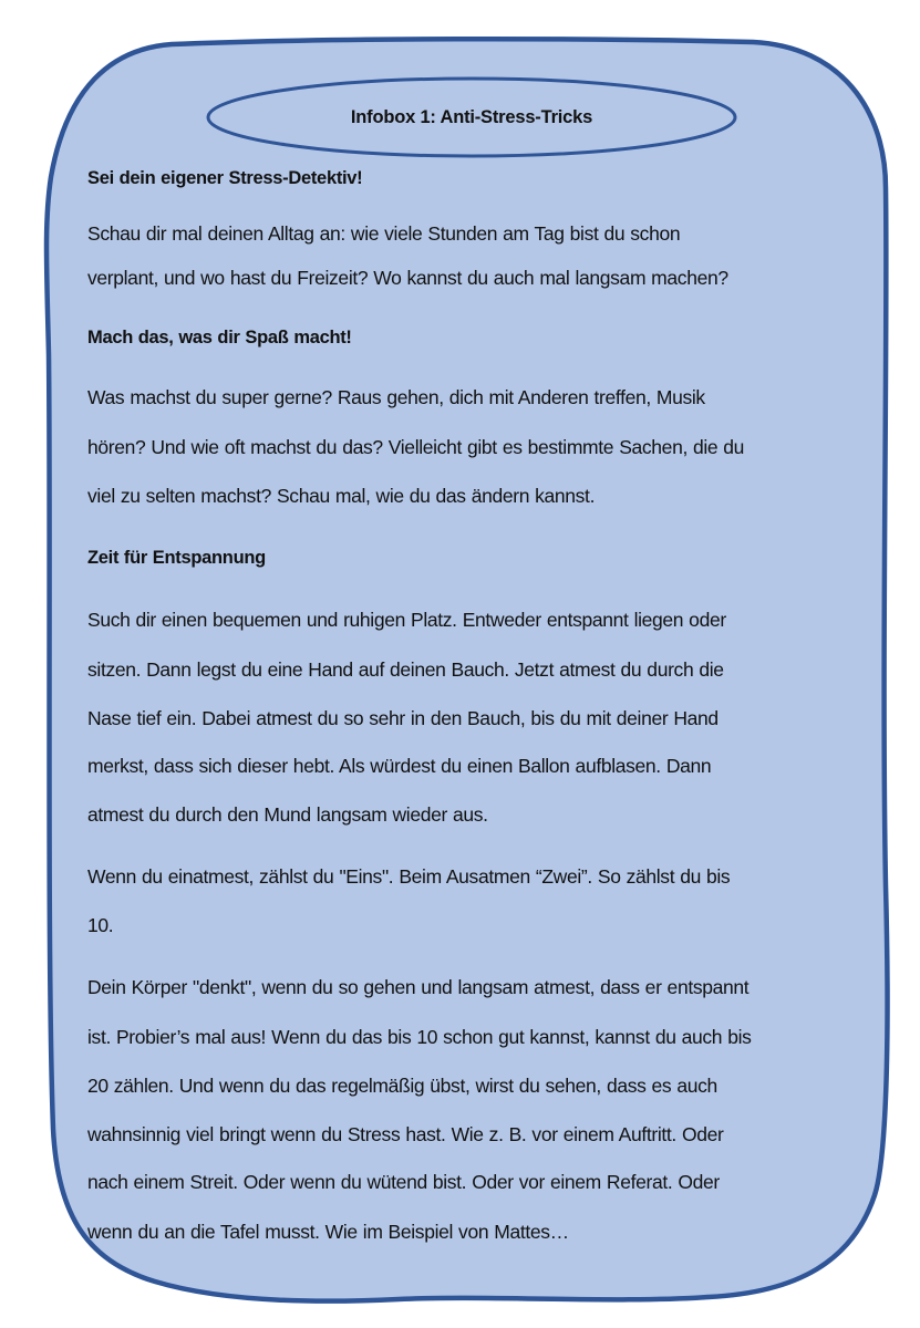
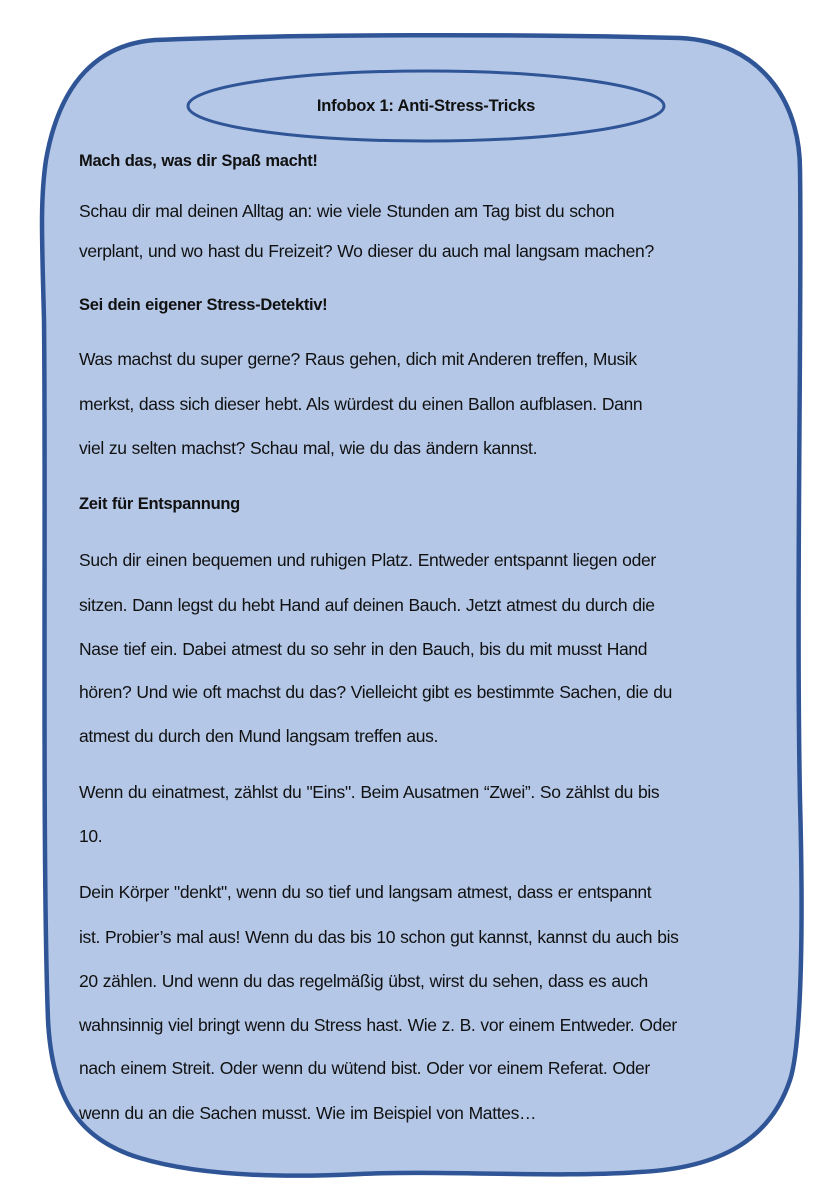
  Infobox 1: Anti-Stress-Tricks
- Sei dein eigener Stress-Detektiv!
+ Mach das, was dir Spaß macht!
  Schau dir mal deinen Alltag an: wie viele Stunden am Tag bist du schon
- verplant, und wo hast du Freizeit? Wo kannst du auch mal langsam machen?
+ verplant, und wo hast du Freizeit? Wo dieser du auch mal langsam machen?
- Mach das, was dir Spaß macht!
+ Sei dein eigener Stress-Detektiv!
  Was machst du super gerne? Raus gehen, dich mit Anderen treffen, Musik
- hören? Und wie oft machst du das? Vielleicht gibt es bestimmte Sachen, die du
+ merkst, dass sich dieser hebt. Als würdest du einen Ballon aufblasen. Dann
  viel zu selten machst? Schau mal, wie du das ändern kannst.
  Zeit für Entspannung
  Such dir einen bequemen und ruhigen Platz. Entweder entspannt liegen oder
- sitzen. Dann legst du eine Hand auf deinen Bauch. Jetzt atmest du durch die
+ sitzen. Dann legst du hebt Hand auf deinen Bauch. Jetzt atmest du durch die
- Nase tief ein. Dabei atmest du so sehr in den Bauch, bis du mit deiner Hand
+ Nase tief ein. Dabei atmest du so sehr in den Bauch, bis du mit musst Hand
- merkst, dass sich dieser hebt. Als würdest du einen Ballon aufblasen. Dann
+ hören? Und wie oft machst du das? Vielleicht gibt es bestimmte Sachen, die du
- atmest du durch den Mund langsam wieder aus.
+ atmest du durch den Mund langsam treffen aus.
  Wenn du einatmest, zählst du "Eins". Beim Ausatmen “Zwei”. So zählst du bis
  10.
- Dein Körper "denkt", wenn du so gehen und langsam atmest, dass er entspannt
+ Dein Körper "denkt", wenn du so tief und langsam atmest, dass er entspannt
  ist. Probier’s mal aus! Wenn du das bis 10 schon gut kannst, kannst du auch bis
  20 zählen. Und wenn du das regelmäßig übst, wirst du sehen, dass es auch
- wahnsinnig viel bringt wenn du Stress hast. Wie z. B. vor einem Auftritt. Oder
+ wahnsinnig viel bringt wenn du Stress hast. Wie z. B. vor einem Entweder. Oder
  nach einem Streit. Oder wenn du wütend bist. Oder vor einem Referat. Oder
- wenn du an die Tafel musst. Wie im Beispiel von Mattes…
+ wenn du an die Sachen musst. Wie im Beispiel von Mattes…
